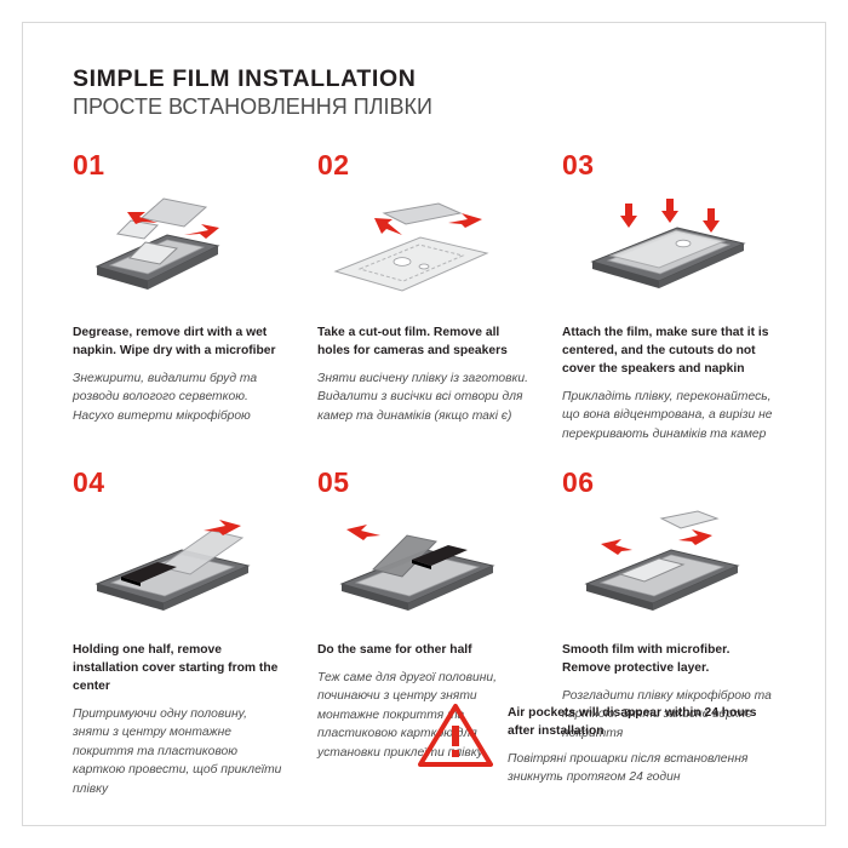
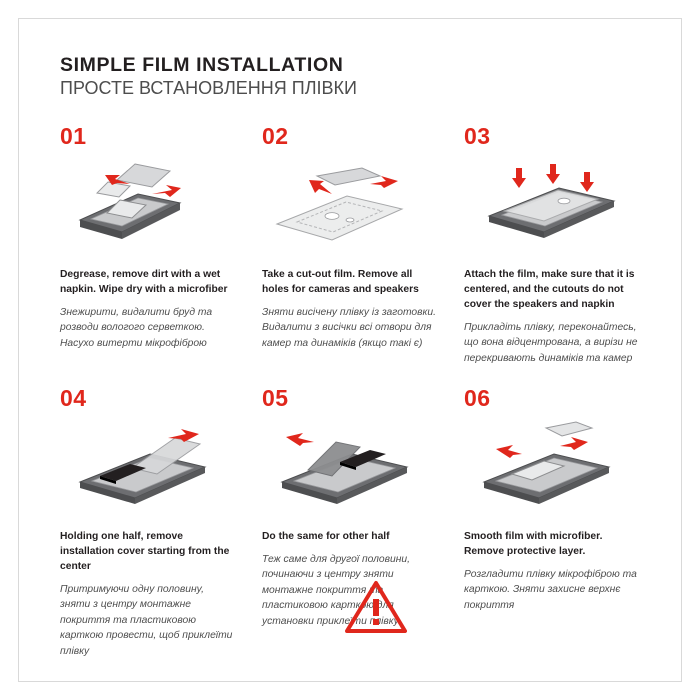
  SIMPLE FILM INSTALLATION
  ПРОСТЕ ВСТАНОВЛЕННЯ ПЛІВКИ
  01
  Degrease, remove dirt with a wet napkin. Wipe dry with a microfiber
  Знежирити, видалити бруд та розводи вологого серветкою. Насухо витерти мікрофіброю
  02
  Take a cut-out film. Remove all holes for cameras and speakers
  Зняти висічену плівку із заготовки. Видалити з висічки всі отвори для камер та динаміків (якщо такі є)
  03
  Attach the film, make sure that it is centered, and the cutouts do not cover the speakers and napkin
  Прикладіть плівку, переконайтесь, що вона відцентрована, а вирізи не перекривають динаміків та камер
  04
  Holding one half, remove installation cover starting from the center
  Притримуючи одну половину, зняти з центру монтажне покриття та пластиковою карткою провести, щоб приклеїти плівку
  05
  Do the same for other half
  Теж саме для другої половини, починаючи з центру зняти монтажне покриття пластиковою карткю дл установки приклети півку
  06
  Smooth film with microfiber. Remove protective layer.
  Розгладити плівку мікрофіброю та карткою. Зняти захисне верхнє покриття
- Air pockets will disappear within 24 hours after installation
- Повітряні прошарки після встановлення зникнуть протягом 24 годин
